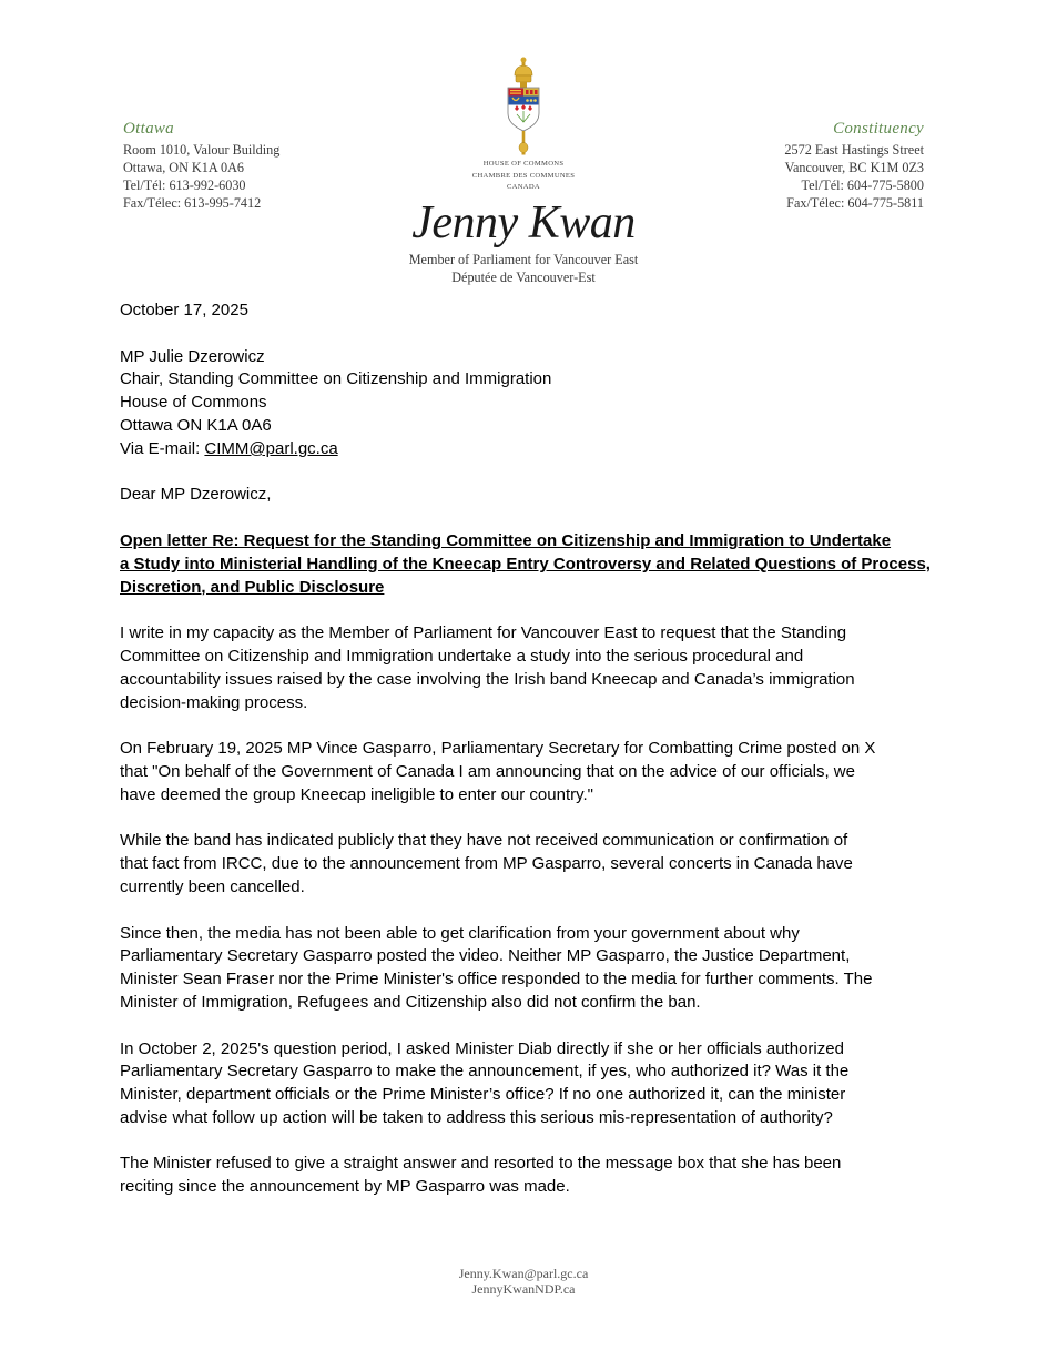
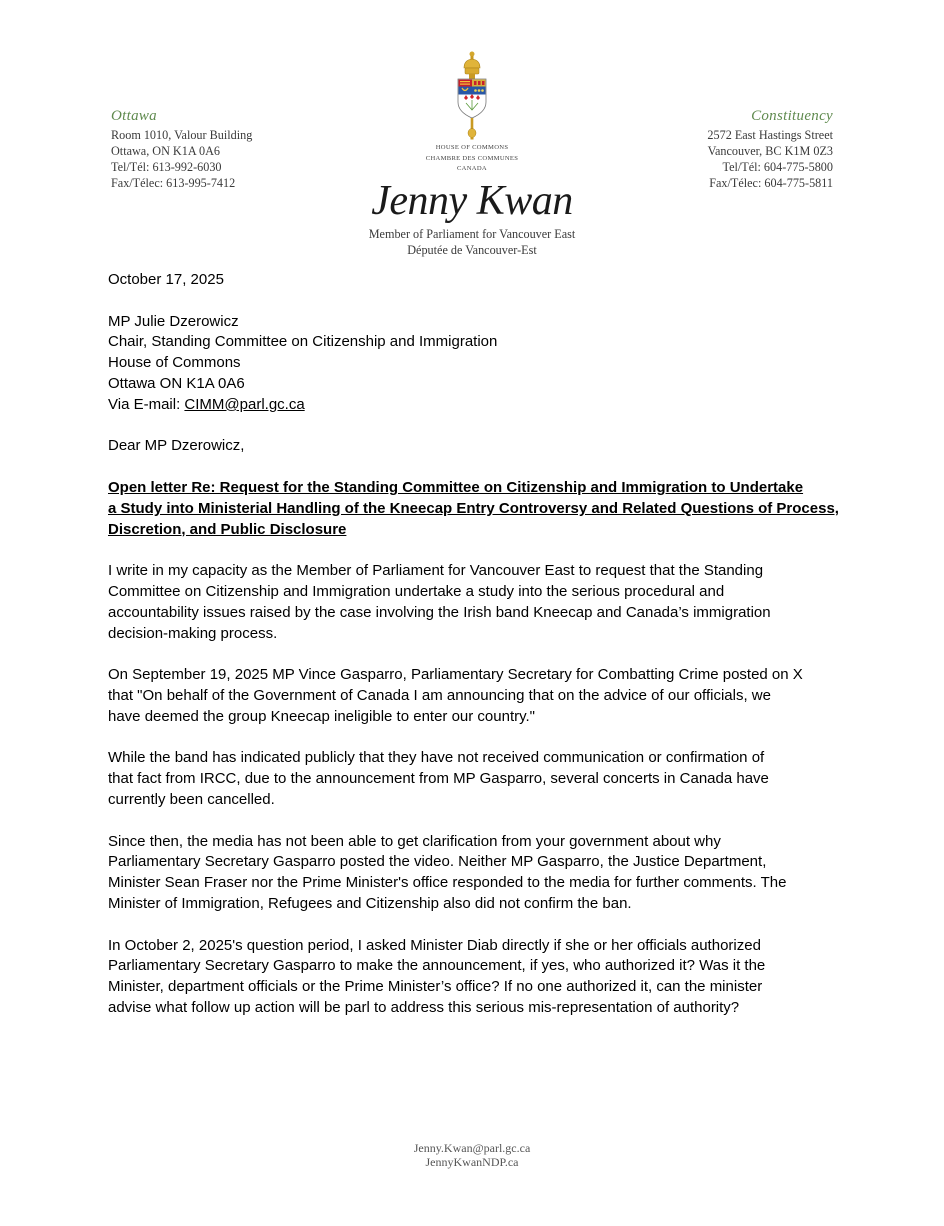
  Ottawa
  Room 1010, Valour Building
  Ottawa, ON K1A 0A6
  Tel/Tél: 613-992-6030
  Fax/Télec: 613-995-7412
  Constituency
  2572 East Hastings Street
  Vancouver, BC K1M 0Z3
  Tel/Tél: 604-775-5800
  Fax/Télec: 604-775-5811
  Jenny Kwan
  Member of Parliament for Vancouver East
  Députée de Vancouver-Est
  October 17, 2025
  MP Julie Dzerowicz
  Chair, Standing Committee on Citizenship and Immigration
  House of Commons
  Ottawa ON K1A 0A6
  Via E-mail: CIMM@parl.gc.ca
  Dear MP Dzerowicz,
  Open letter Re: Request for the Standing Committee on Citizenship and Immigration to Undertake
  a Study into Ministerial Handling of the Kneecap Entry Controversy and Related Questions of Process,
  Discretion, and Public Disclosure
  I write in my capacity as the Member of Parliament for Vancouver East to request that the Standing
  Committee on Citizenship and Immigration undertake a study into the serious procedural and
  accountability issues raised by the case involving the Irish band Kneecap and Canada’s immigration
  decision-making process.
- On February 19, 2025 MP Vince Gasparro, Parliamentary Secretary for Combatting Crime posted on X
+ On September 19, 2025 MP Vince Gasparro, Parliamentary Secretary for Combatting Crime posted on X
  that "On behalf of the Government of Canada I am announcing that on the advice of our officials, we
  have deemed the group Kneecap ineligible to enter our country."
  While the band has indicated publicly that they have not received communication or confirmation of
  that fact from IRCC, due to the announcement from MP Gasparro, several concerts in Canada have
  currently been cancelled.
  Since then, the media has not been able to get clarification from your government about why
  Parliamentary Secretary Gasparro posted the video. Neither MP Gasparro, the Justice Department,
  Minister Sean Fraser nor the Prime Minister's office responded to the media for further comments. The
  Minister of Immigration, Refugees and Citizenship also did not confirm the ban.
  In October 2, 2025's question period, I asked Minister Diab directly if she or her officials authorized
  Parliamentary Secretary Gasparro to make the announcement, if yes, who authorized it? Was it the
  Minister, department officials or the Prime Minister’s office? If no one authorized it, can the minister
- advise what follow up action will be taken to address this serious mis-representation of authority?
+ advise what follow up action will be parl to address this serious mis-representation of authority?
- The Minister refused to give a straight answer and resorted to the message box that she has been
- reciting since the announcement by MP Gasparro was made.
  Jenny.Kwan@parl.gc.ca
  JennyKwanNDP.ca
